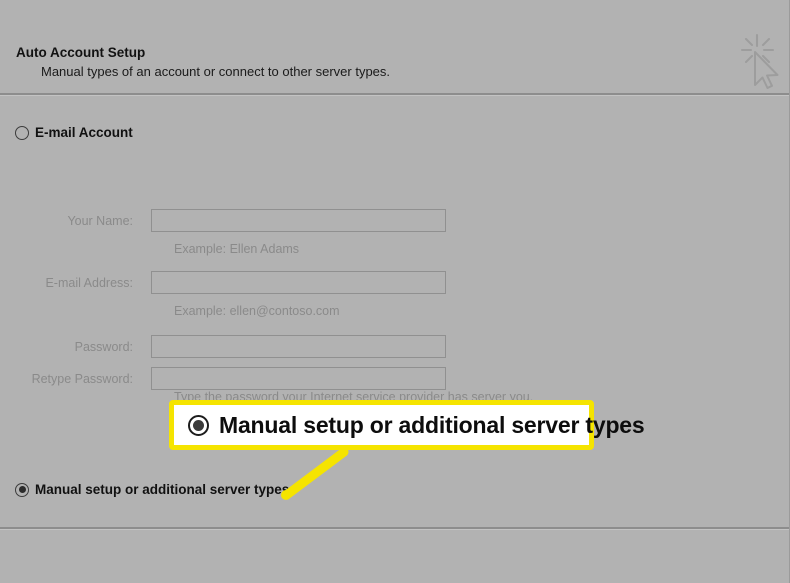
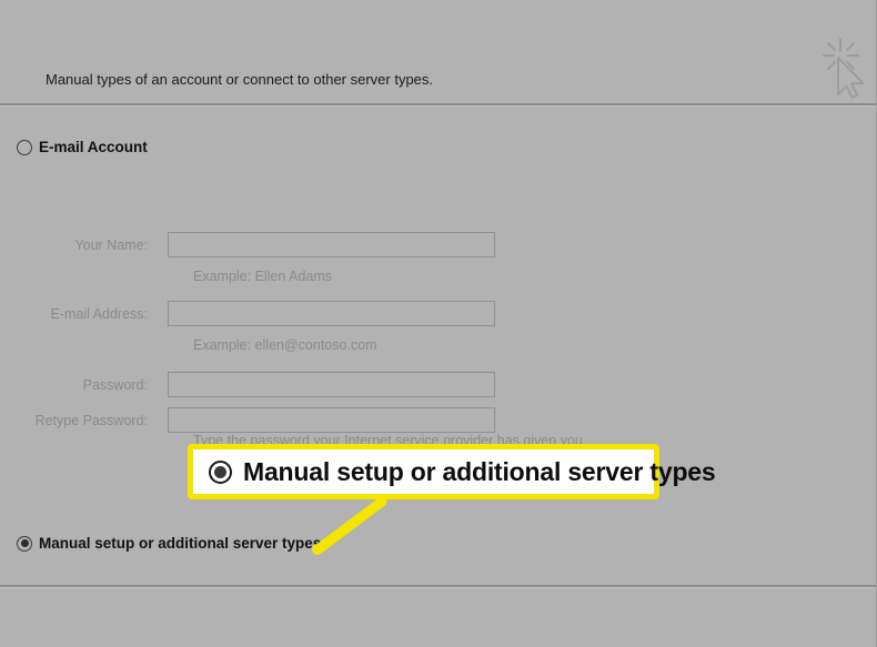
- Auto Account Setup
  Manual types of an account or connect to other server types.
  E-mail Account
  Your Name:
  Example: Ellen Adams
  E-mail Address:
  Example: ellen@contoso.com
  Password:
  Retype Password:
- Type the password your Internet service provider has server you.
+ Type the password your Internet service provider has given you.
  Manual setup or additional server types
  Manual setup or additional server types
